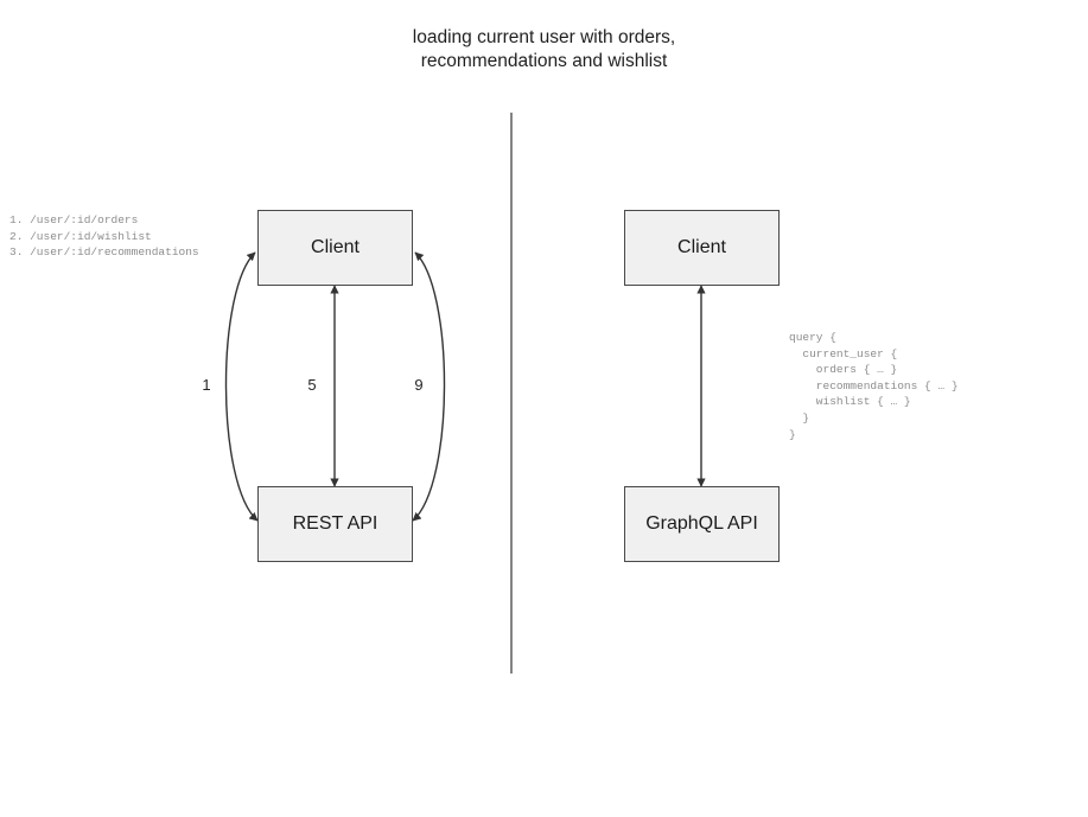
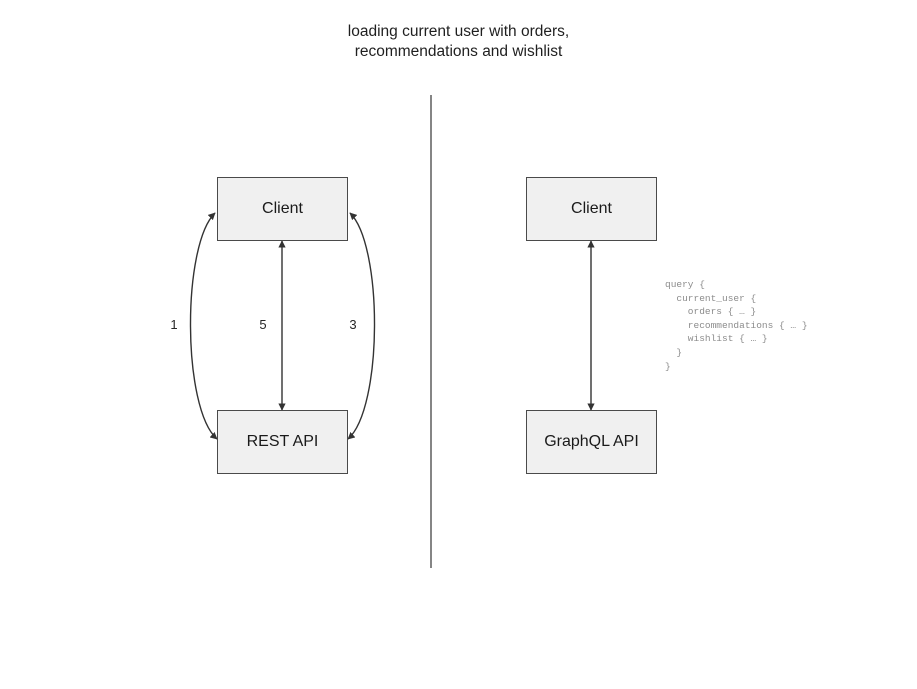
  loading current user with orders,
  recommendations and wishlist
  Client
  REST API
  Client
  GraphQL API
  1
  5
- 9
+ 3
- 1. /user/:id/orders
- 2. /user/:id/wishlist
- 3. /user/:id/recommendations
  query {
  current_user {
  orders { … }
  recommendations { … }
  wishlist { … }
  }
  }
